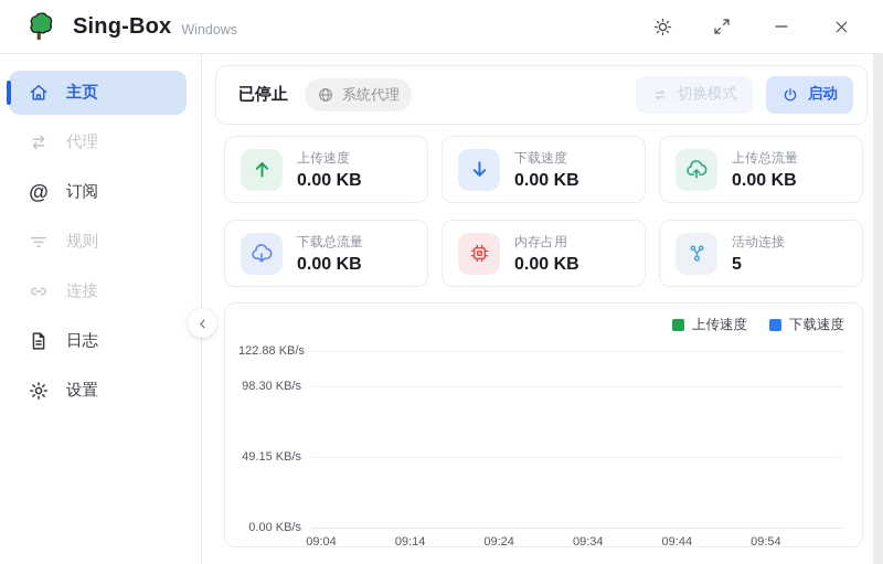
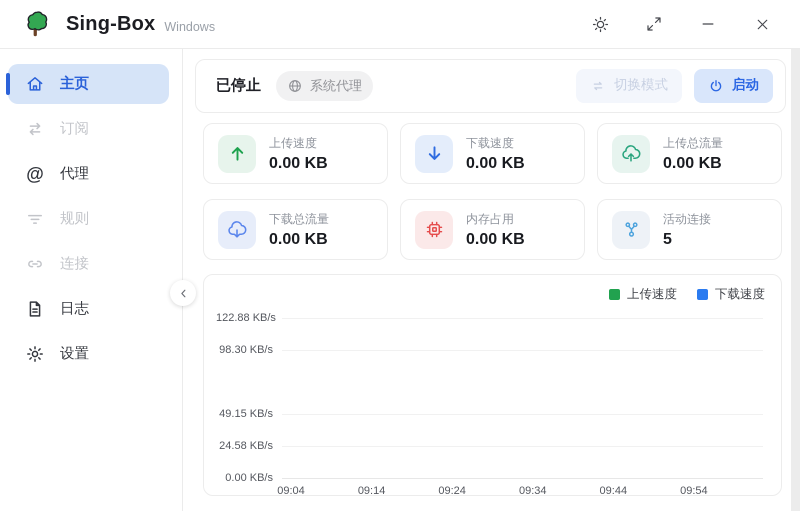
  Sing-Box
  Windows
  主页
- 代理
+ 订阅
  @
- 订阅
+ 代理
  规则
  连接
  日志
  设置
  已停止
  系统代理
  切换模式
  启动
  上传速度
  0.00 KB
  下载速度
  0.00 KB
  上传总流量
  0.00 KB
  下载总流量
  0.00 KB
  内存占用
  0.00 KB
  活动连接
  5
  上传速度
  下载速度
  122.88 KB/s
  98.30 KB/s
  49.15 KB/s
+ 24.58 KB/s
  0.00 KB/s
  09:04
  09:14
  09:24
  09:34
  09:44
  09:54
